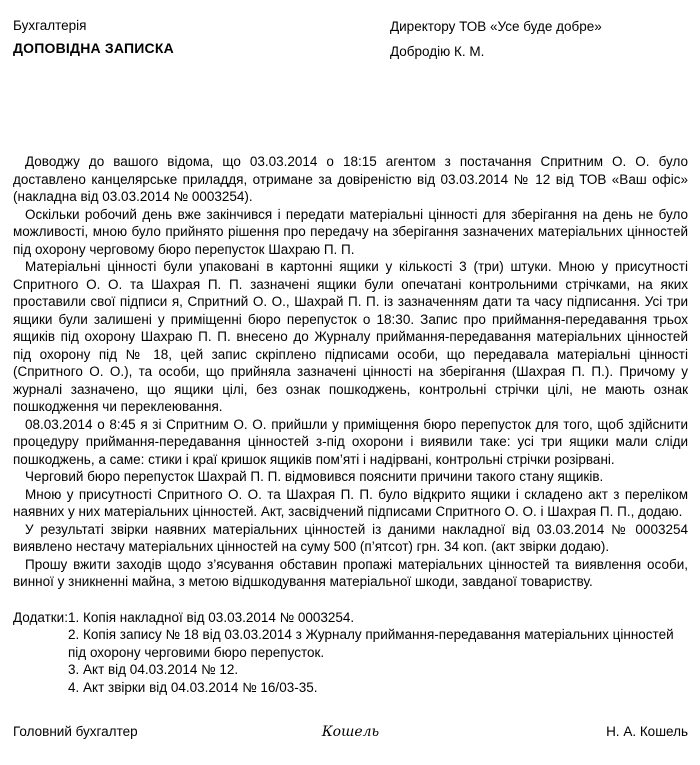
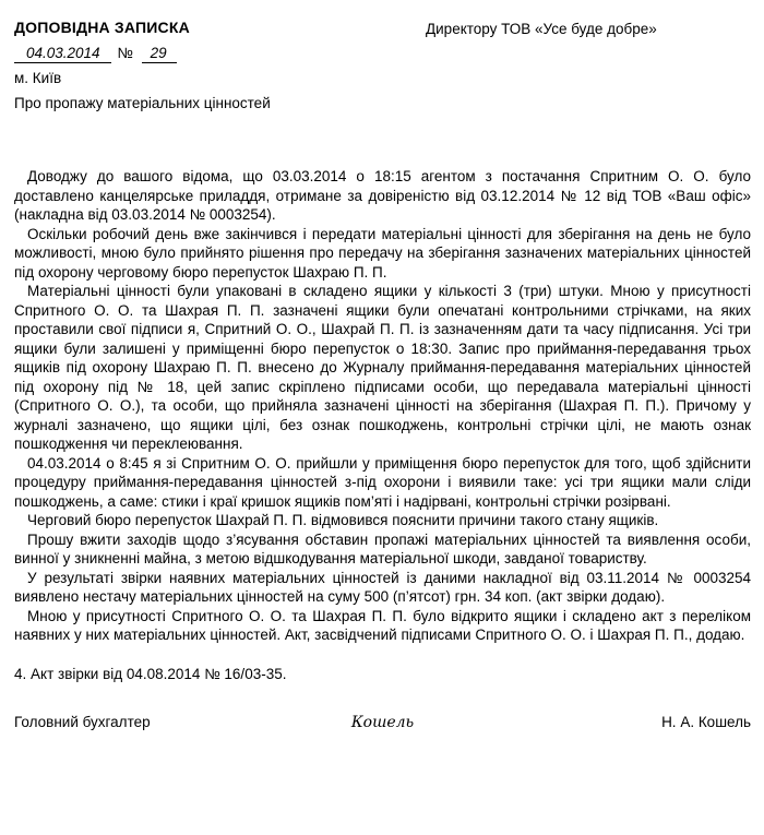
- Бухгалтерія
  ДОПОВІДНА ЗАПИСКА
+ 04.03.2014 № 29
+ м. Київ
+ Про пропажу матеріальних цінностей
  Директору ТОВ «Усе буде добре»
- Добродію К. М.
- Доводжу до вашого відома, що 03.03.2014 о 18:15 агентом з постачання Спритним О. О. було доставлено канцелярське приладдя, отримане за довіреністю від 03.03.2014 № 12 від ТОВ «Ваш офіс» (накладна від 03.03.2014 № 0003254).
+ Доводжу до вашого відома, що 03.03.2014 о 18:15 агентом з постачання Спритним О. О. було доставлено канцелярське приладдя, отримане за довіреністю від 03.12.2014 № 12 від ТОВ «Ваш офіс» (накладна від 03.03.2014 № 0003254).
  Оскільки робочий день вже закінчився і передати матеріальні цінності для зберігання на день не було можливості, мною було прийнято рішення про передачу на зберігання зазначених матеріальних цінностей під охорону черговому бюро перепусток Шахраю П. П.
- Матеріальні цінності були упаковані в картонні ящики у кількості 3 (три) штуки. Мною у присутності Спритного О. О. та Шахрая П. П. зазначені ящики були опечатані контрольними стрічками, на яких проставили свої підписи я, Спритний О. О., Шахрай П. П. із зазначенням дати та часу підписання. Усі три ящики були залишені у приміщенні бюро перепусток о 18:30. Запис про приймання-передавання трьох ящиків під охорону Шахраю П. П. внесено до Журналу приймання-передавання матеріальних цінностей під охорону під № 18, цей запис скріплено підписами особи, що передавала матеріальні цінності (Спритного О. О.), та особи, що прийняла зазначені цінності на зберігання (Шахрая П. П.). Причому у журналі зазначено, що ящики цілі, без ознак пошкоджень, контрольні стрічки цілі, не мають ознак пошкодження чи переклеювання.
+ Матеріальні цінності були упаковані в складено ящики у кількості 3 (три) штуки. Мною у присутності Спритного О. О. та Шахрая П. П. зазначені ящики були опечатані контрольними стрічками, на яких проставили свої підписи я, Спритний О. О., Шахрай П. П. із зазначенням дати та часу підписання. Усі три ящики були залишені у приміщенні бюро перепусток о 18:30. Запис про приймання-передавання трьох ящиків під охорону Шахраю П. П. внесено до Журналу приймання-передавання матеріальних цінностей під охорону під № 18, цей запис скріплено підписами особи, що передавала матеріальні цінності (Спритного О. О.), та особи, що прийняла зазначені цінності на зберігання (Шахрая П. П.). Причому у журналі зазначено, що ящики цілі, без ознак пошкоджень, контрольні стрічки цілі, не мають ознак пошкодження чи переклеювання.
- 08.03.2014 о 8:45 я зі Спритним О. О. прийшли у приміщення бюро перепусток для того, щоб здійснити процедуру приймання-передавання цінностей з-під охорони і виявили таке: усі три ящики мали сліди пошкоджень, а саме: стики і краї кришок ящиків пом’яті і надірвані, контрольні стрічки розірвані.
+ 04.03.2014 о 8:45 я зі Спритним О. О. прийшли у приміщення бюро перепусток для того, щоб здійснити процедуру приймання-передавання цінностей з-під охорони і виявили таке: усі три ящики мали сліди пошкоджень, а саме: стики і краї кришок ящиків пом’яті і надірвані, контрольні стрічки розірвані.
  Черговий бюро перепусток Шахрай П. П. відмовився пояснити причини такого стану ящиків.
- Мною у присутності Спритного О. О. та Шахрая П. П. було відкрито ящики і складено акт з переліком наявних у них матеріальних цінностей. Акт, засвідчений підписами Спритного О. О. і Шахрая П. П., додаю.
+ Прошу вжити заходів щодо з’ясування обставин пропажі матеріальних цінностей та виявлення особи, винної у зникненні майна, з метою відшкодування матеріальної шкоди, завданої товариству.
- У результаті звірки наявних матеріальних цінностей із даними накладної від 03.03.2014 № 0003254 виявлено нестачу матеріальних цінностей на суму 500 (п’ятсот) грн. 34 коп. (акт звірки додаю).
+ У результаті звірки наявних матеріальних цінностей із даними накладної від 03.11.2014 № 0003254 виявлено нестачу матеріальних цінностей на суму 500 (п’ятсот) грн. 34 коп. (акт звірки додаю).
- Прошу вжити заходів щодо з’ясування обставин пропажі матеріальних цінностей та виявлення особи, винної у зникненні майна, з метою відшкодування матеріальної шкоди, завданої товариству.
+ Мною у присутності Спритного О. О. та Шахрая П. П. було відкрито ящики і складено акт з переліком наявних у них матеріальних цінностей. Акт, засвідчений підписами Спритного О. О. і Шахрая П. П., додаю.
- Додатки:
- 1. Копія накладної від 03.03.2014 № 0003254.
- 2. Копія запису № 18 від 03.03.2014 з Журналу приймання-передавання матеріальних цінностей під охорону черговими бюро перепусток.
- 3. Акт від 04.03.2014 № 12.
- 4. Акт звірки від 04.03.2014 № 16/03-35.
+ 4. Акт звірки від 04.08.2014 № 16/03-35.
  Головний бухгалтер
  Кошель
  Н. А. Кошель
